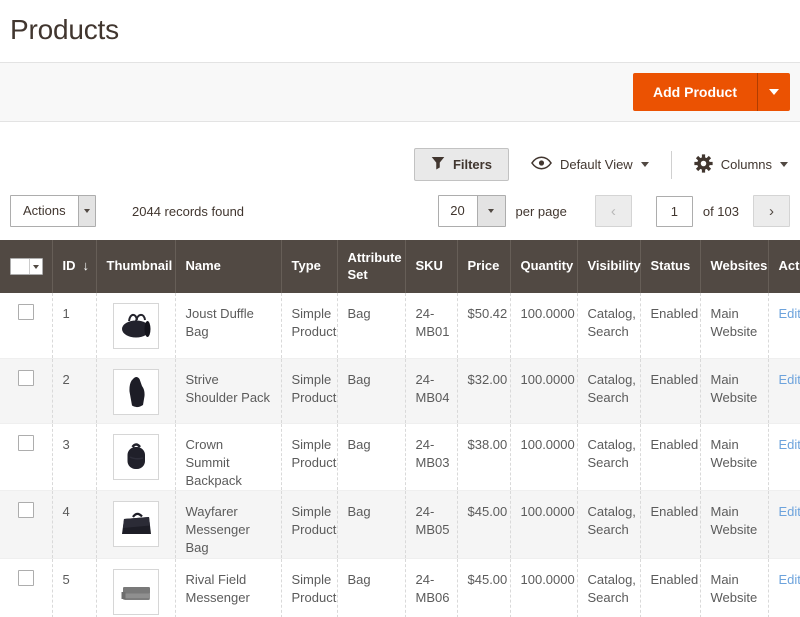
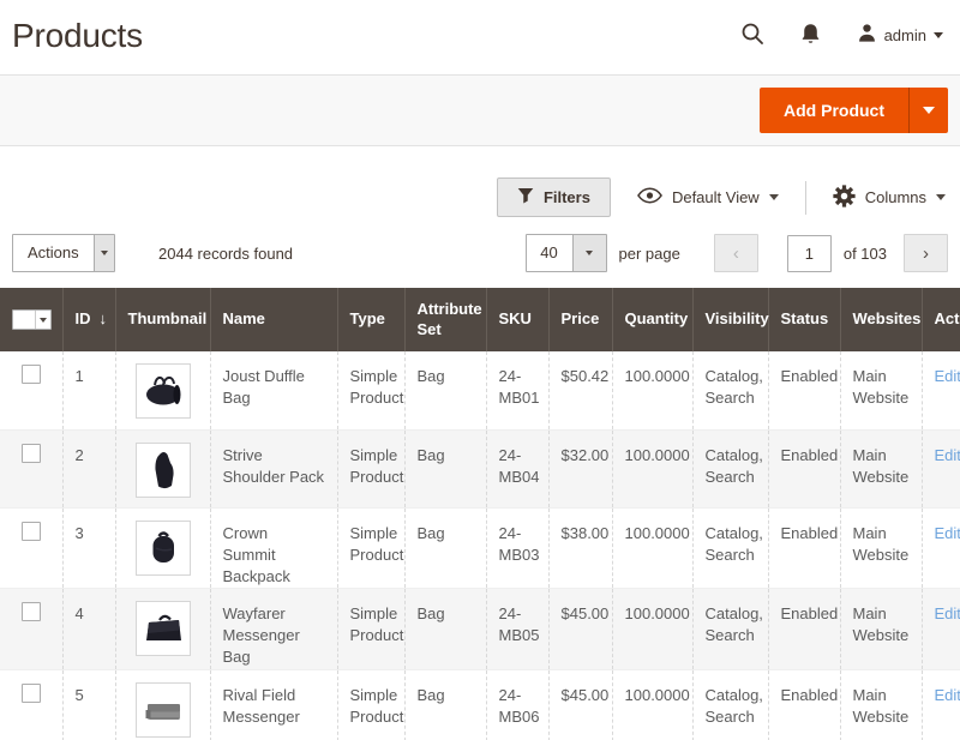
  Products
+ admin
  Add Product
  Filters
  Default View
  Columns
  Actions
  2044 records found
- 20
+ 40
  per page
  ‹
  1
  of 103
  ›
  	ID ↓	Thumbnail	Name	Type	Attribute Set	SKU	Price	Quantity	Visibility	Status	Websites	Act
  	1		Joust Duffle Bag	Simple Product	Bag	24-MB01	$50.42	100.0000	Catalog, Search	Enabled	Main Website	Edit
  	2		Strive Shoulder Pack	Simple Product	Bag	24-MB04	$32.00	100.0000	Catalog, Search	Enabled	Main Website	Edit
  	3		Crown Summit Backpack	Simple Product	Bag	24-MB03	$38.00	100.0000	Catalog, Search	Enabled	Main Website	Edit
  	4		Wayfarer Messenger Bag	Simple Product	Bag	24-MB05	$45.00	100.0000	Catalog, Search	Enabled	Main Website	Edit
  	5		Rival Field Messenger	Simple Product	Bag	24-MB06	$45.00	100.0000	Catalog, Search	Enabled	Main Website	Edit
